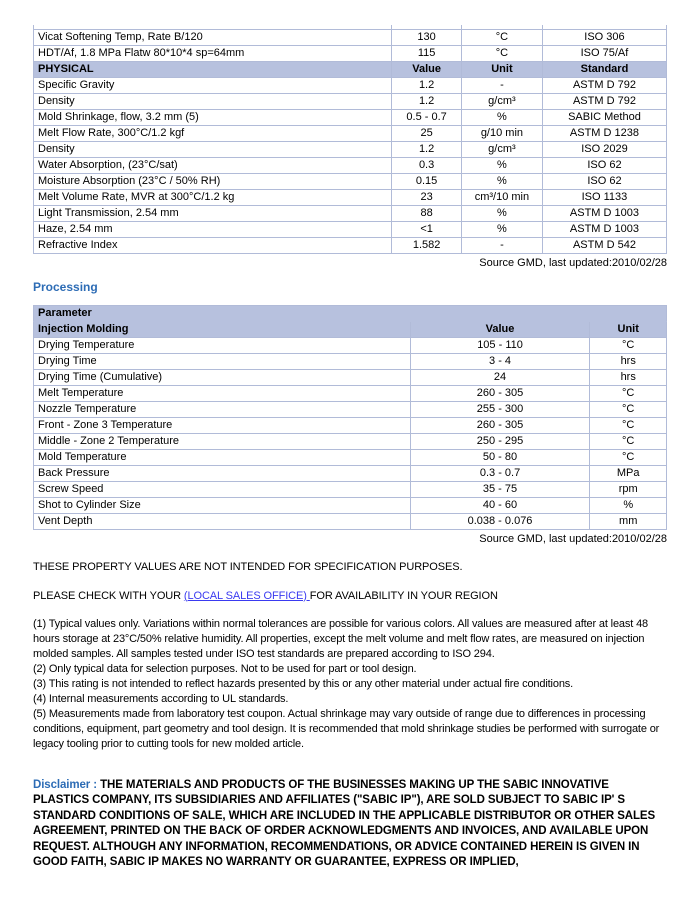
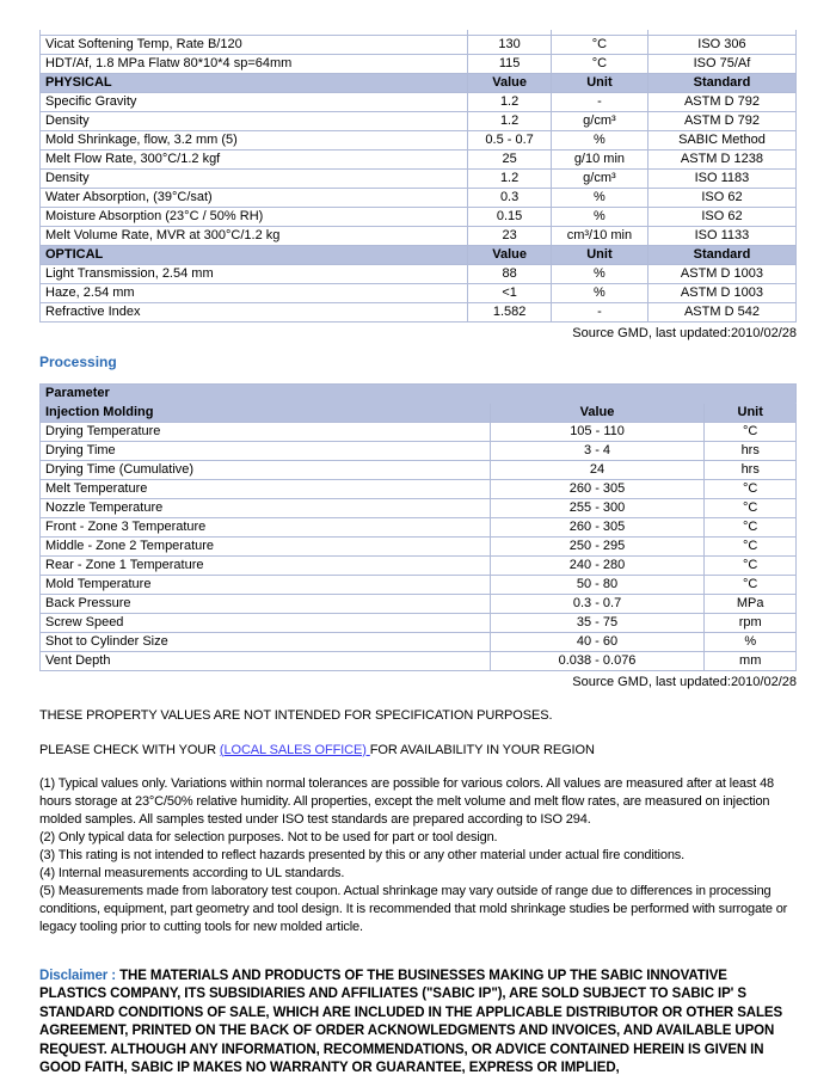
  Vicat Softening Temp, Rate B/120	130	°C	ISO 306
  HDT/Af, 1.8 MPa Flatw 80*10*4 sp=64mm	115	°C	ISO 75/Af
  PHYSICAL	Value	Unit	Standard
  Specific Gravity	1.2	-	ASTM D 792
  Density	1.2	g/cm³	ASTM D 792
  Mold Shrinkage, flow, 3.2 mm (5)	0.5 - 0.7	%	SABIC Method
  Melt Flow Rate, 300°C/1.2 kgf	25	g/10 min	ASTM D 1238
- Density	1.2	g/cm³	ISO 2029
+ Density	1.2	g/cm³	ISO 1183
- Water Absorption, (23°C/sat)	0.3	%	ISO 62
+ Water Absorption, (39°C/sat)	0.3	%	ISO 62
  Moisture Absorption (23°C / 50% RH)	0.15	%	ISO 62
  Melt Volume Rate, MVR at 300°C/1.2 kg	23	cm³/10 min	ISO 1133
+ OPTICAL	Value	Unit	Standard
  Light Transmission, 2.54 mm	88	%	ASTM D 1003
  Haze, 2.54 mm	<1	%	ASTM D 1003
  Refractive Index	1.582	-	ASTM D 542
  Source GMD, last updated:2010/02/28
  Processing
  Parameter
  Injection Molding	Value	Unit
  Drying Temperature	105 - 110	°C
  Drying Time	3 - 4	hrs
  Drying Time (Cumulative)	24	hrs
  Melt Temperature	260 - 305	°C
  Nozzle Temperature	255 - 300	°C
  Front - Zone 3 Temperature	260 - 305	°C
  Middle - Zone 2 Temperature	250 - 295	°C
+ Rear - Zone 1 Temperature	240 - 280	°C
  Mold Temperature	50 - 80	°C
  Back Pressure	0.3 - 0.7	MPa
  Screw Speed	35 - 75	rpm
  Shot to Cylinder Size	40 - 60	%
  Vent Depth	0.038 - 0.076	mm
  Source GMD, last updated:2010/02/28
  THESE PROPERTY VALUES ARE NOT INTENDED FOR SPECIFICATION PURPOSES.
  PLEASE CHECK WITH YOUR (LOCAL SALES OFFICE) FOR AVAILABILITY IN YOUR REGION
  (1) Typical values only. Variations within normal tolerances are possible for various colors. All values are measured after at least 48 hours storage at 23°C/50% relative humidity. All properties, except the melt volume and melt flow rates, are measured on injection molded samples. All samples tested under ISO test standards are prepared according to ISO 294.
  (2) Only typical data for selection purposes. Not to be used for part or tool design.
  (3) This rating is not intended to reflect hazards presented by this or any other material under actual fire conditions.
  (4) Internal measurements according to UL standards.
  (5) Measurements made from laboratory test coupon. Actual shrinkage may vary outside of range due to differences in processing conditions, equipment, part geometry and tool design. It is recommended that mold shrinkage studies be performed with surrogate or legacy tooling prior to cutting tools for new molded article.
  Disclaimer : THE MATERIALS AND PRODUCTS OF THE BUSINESSES MAKING UP THE SABIC INNOVATIVE PLASTICS COMPANY, ITS SUBSIDIARIES AND AFFILIATES ("SABIC IP"), ARE SOLD SUBJECT TO SABIC IP' S STANDARD CONDITIONS OF SALE, WHICH ARE INCLUDED IN THE APPLICABLE DISTRIBUTOR OR OTHER SALES AGREEMENT, PRINTED ON THE BACK OF ORDER ACKNOWLEDGMENTS AND INVOICES, AND AVAILABLE UPON REQUEST. ALTHOUGH ANY INFORMATION, RECOMMENDATIONS, OR ADVICE CONTAINED HEREIN IS GIVEN IN GOOD FAITH, SABIC IP MAKES NO WARRANTY OR GUARANTEE, EXPRESS OR IMPLIED,
